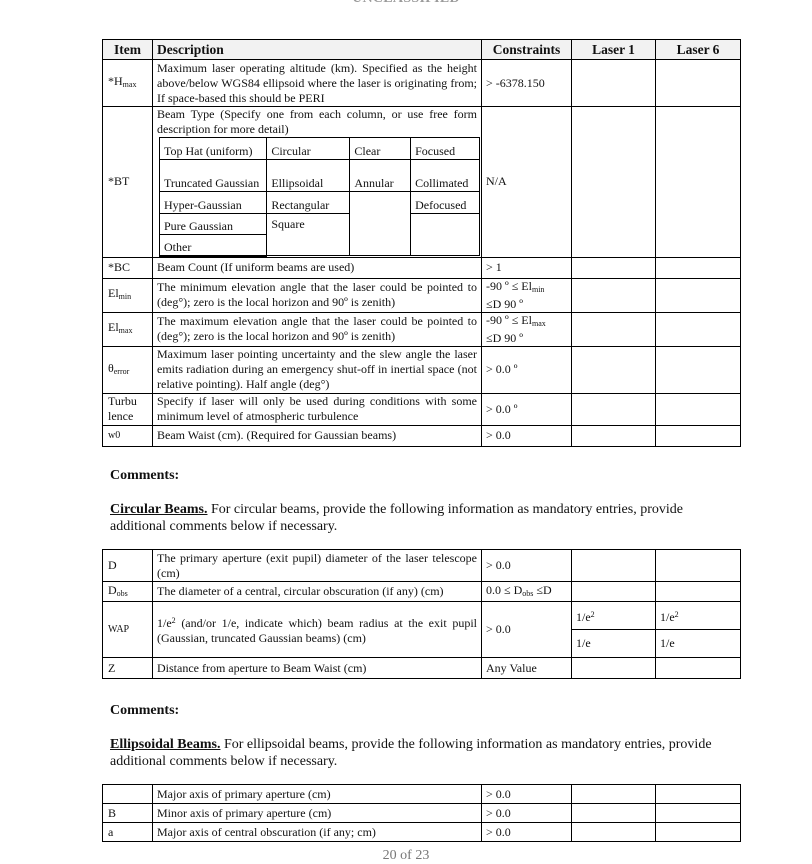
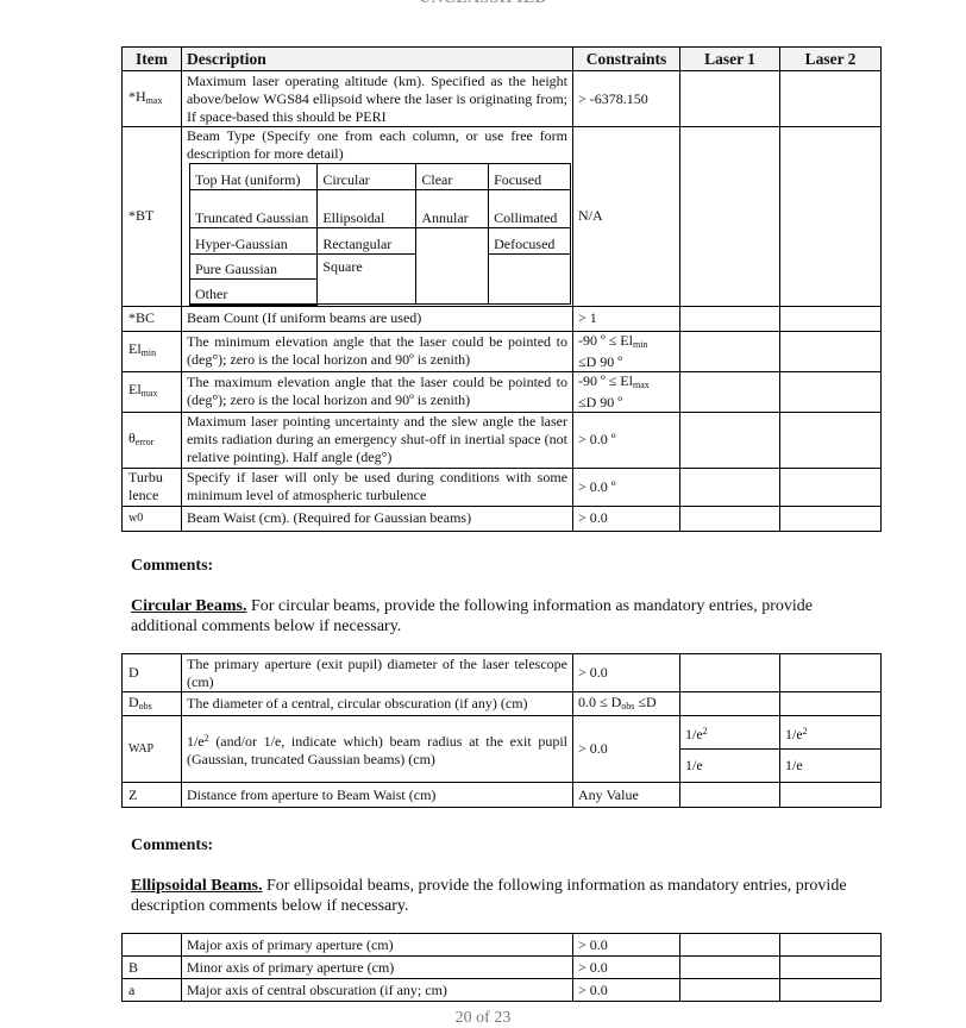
- Item	Description	Constraints	Laser 1	Laser 6
+ Item	Description	Constraints	Laser 1	Laser 2
  *Hmax	Maximum laser operating altitude (km). Specified as the height above/below WGS84 ellipsoid where the laser is originating from; If space-based this should be PERI	> -6378.150
  *BT	Beam Type (Specify one from each column, or use free form description for more detail)
  Top Hat (uniform)	Circular	Clear	Focused
  Truncated Gaussian	Ellipsoidal	Annular	Collimated
  Hyper-Gaussian	Rectangular		Defocused
  Pure Gaussian	Square
  Other
  		N/A
  *BC	Beam Count (If uniform beams are used)	> 1
  Elmin	The minimum elevation angle that the laser could be pointed to (deg°); zero is the local horizon and 90º is zenith)	-90 º ≤ Elmin≤D 90 º
  Elmax	The maximum elevation angle that the laser could be pointed to (deg°); zero is the local horizon and 90º is zenith)	-90 º ≤ Elmax≤D 90 º
  θerror	Maximum laser pointing uncertainty and the slew angle the laser emits radiation during an emergency shut-off in inertial space (not relative pointing). Half angle (deg°)	> 0.0 º
  Turbulence	Specify if laser will only be used during conditions with some minimum level of atmospheric turbulence	> 0.0 º
  w0	Beam Waist (cm). (Required for Gaussian beams)	> 0.0
  Comments:
  Circular Beams. For circular beams, provide the following information as mandatory entries, provide additional comments below if necessary.
  D	The primary aperture (exit pupil) diameter of the laser telescope (cm)	> 0.0
  Dobs	The diameter of a central, circular obscuration (if any) (cm)	0.0 ≤ Dobs ≤D
  WAP	1/e2 (and/or 1/e, indicate which) beam radius at the exit pupil (Gaussian, truncated Gaussian beams) (cm)	> 0.0	1/e2	1/e2
  1/e	1/e
  Z	Distance from aperture to Beam Waist (cm)	Any Value
  Comments:
- Ellipsoidal Beams. For ellipsoidal beams, provide the following information as mandatory entries, provide additional comments below if necessary.
+ Ellipsoidal Beams. For ellipsoidal beams, provide the following information as mandatory entries, provide description comments below if necessary.
  	Major axis of primary aperture (cm)	> 0.0
  B	Minor axis of primary aperture (cm)	> 0.0
  a	Major axis of central obscuration (if any; cm)	> 0.0
  20 of 23
